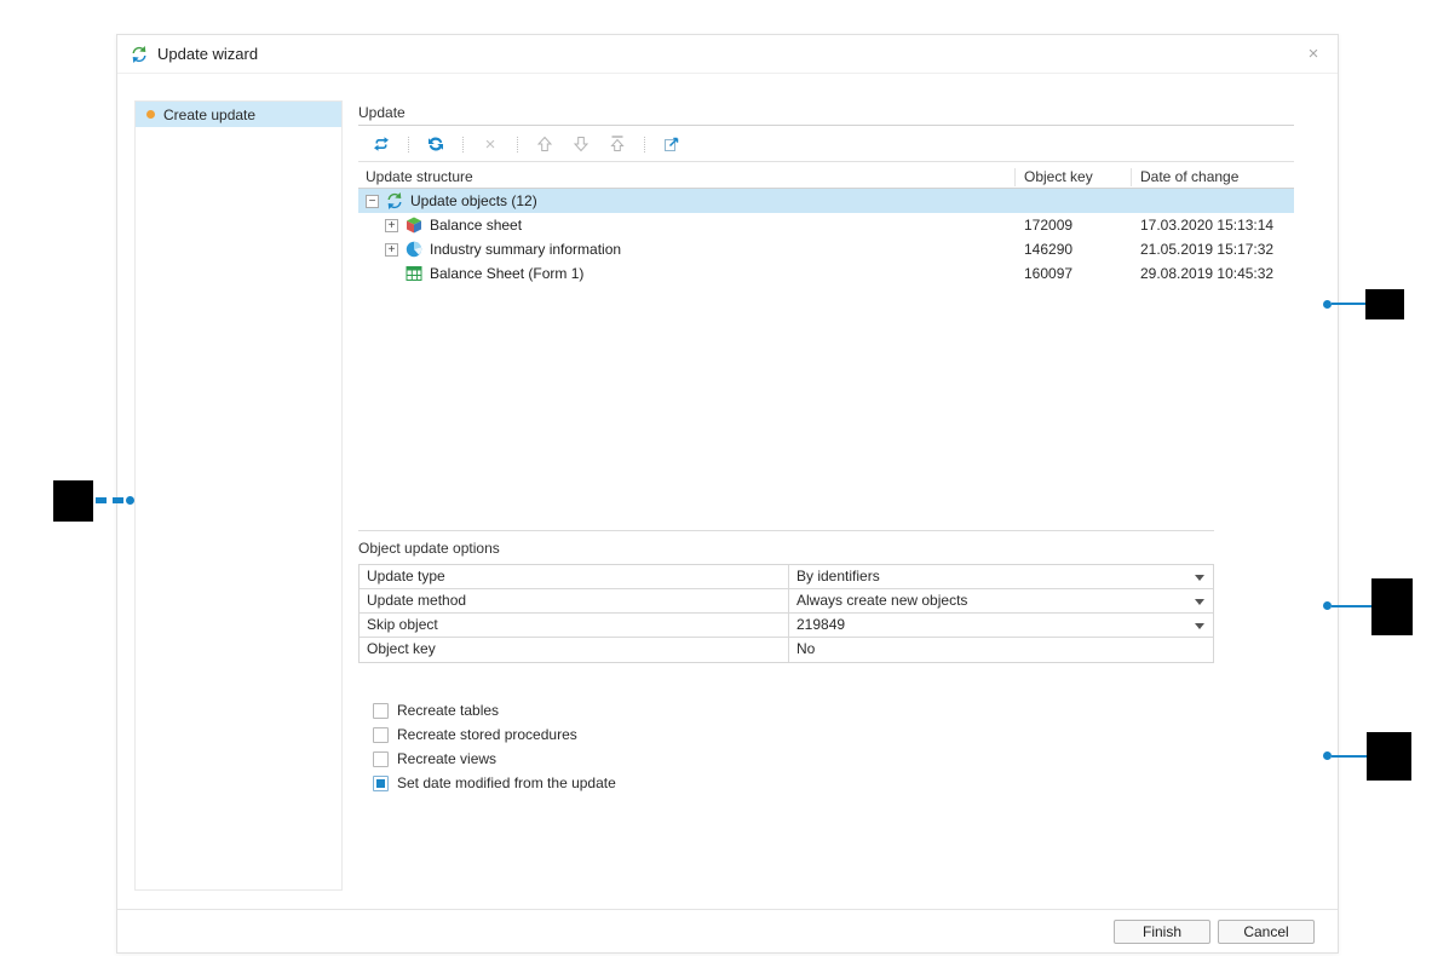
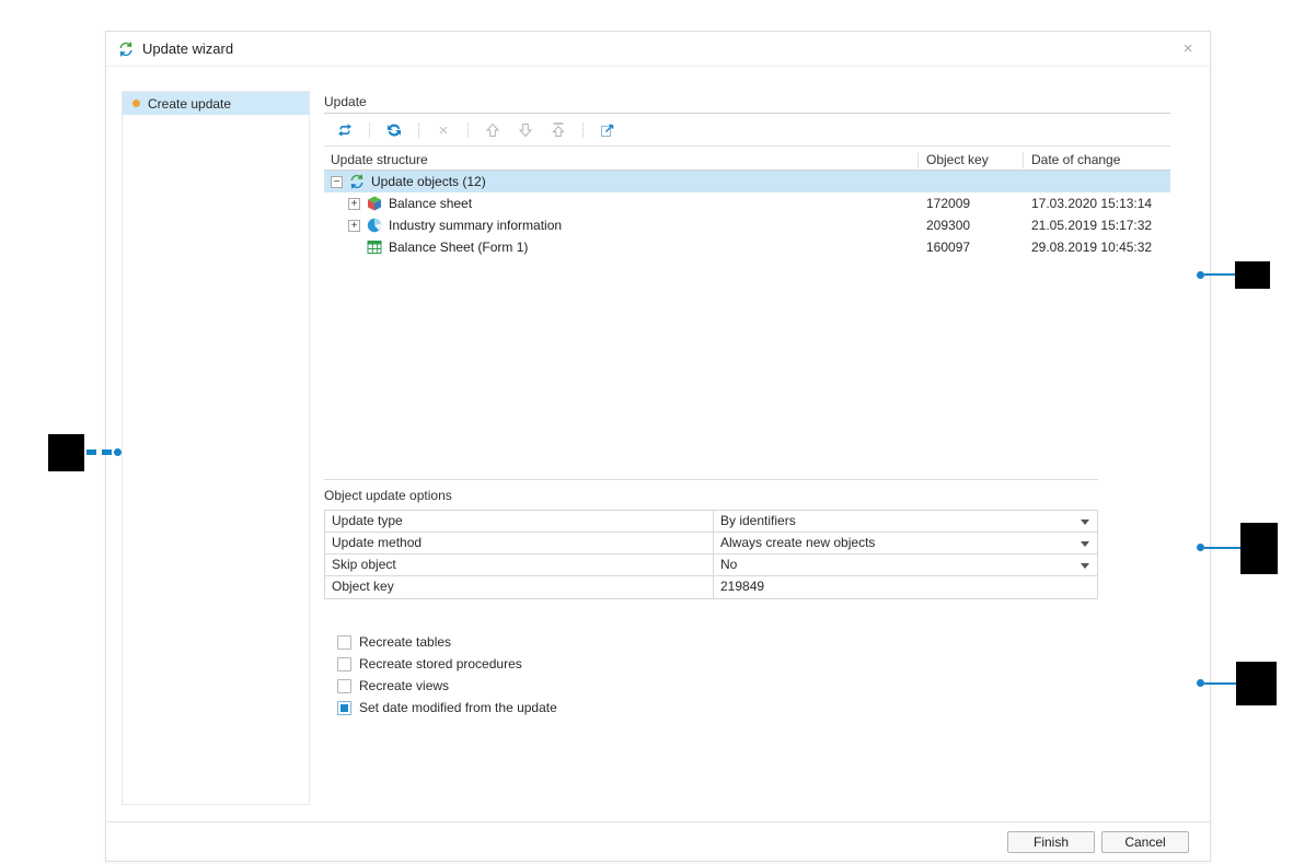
  Update wizard
  ×
  Create update
  Update
  ×
  Update structure
  Object key
  Date of change
  −
  Update objects (12)
  +
  Balance sheet
  172009
  17.03.2020 15:13:14
  +
  Industry summary information
- 146290
+ 209300
  21.05.2019 15:17:32
  Balance Sheet (Form 1)
  160097
  29.08.2019 10:45:32
  Object update options
  Update type
  By identifiers
  Update method
  Always create new objects
  Skip object
- 219849
+ No
  Object key
- No
+ 219849
  Recreate tables
  Recreate stored procedures
  Recreate views
  Set date modified from the update
  Finish
  Cancel
